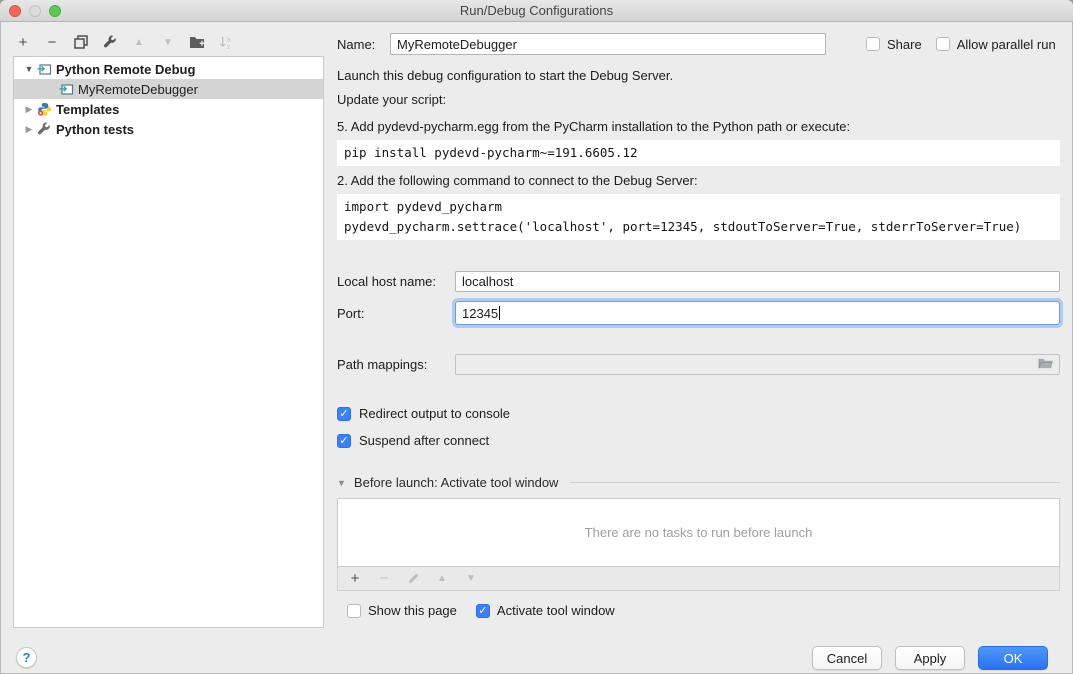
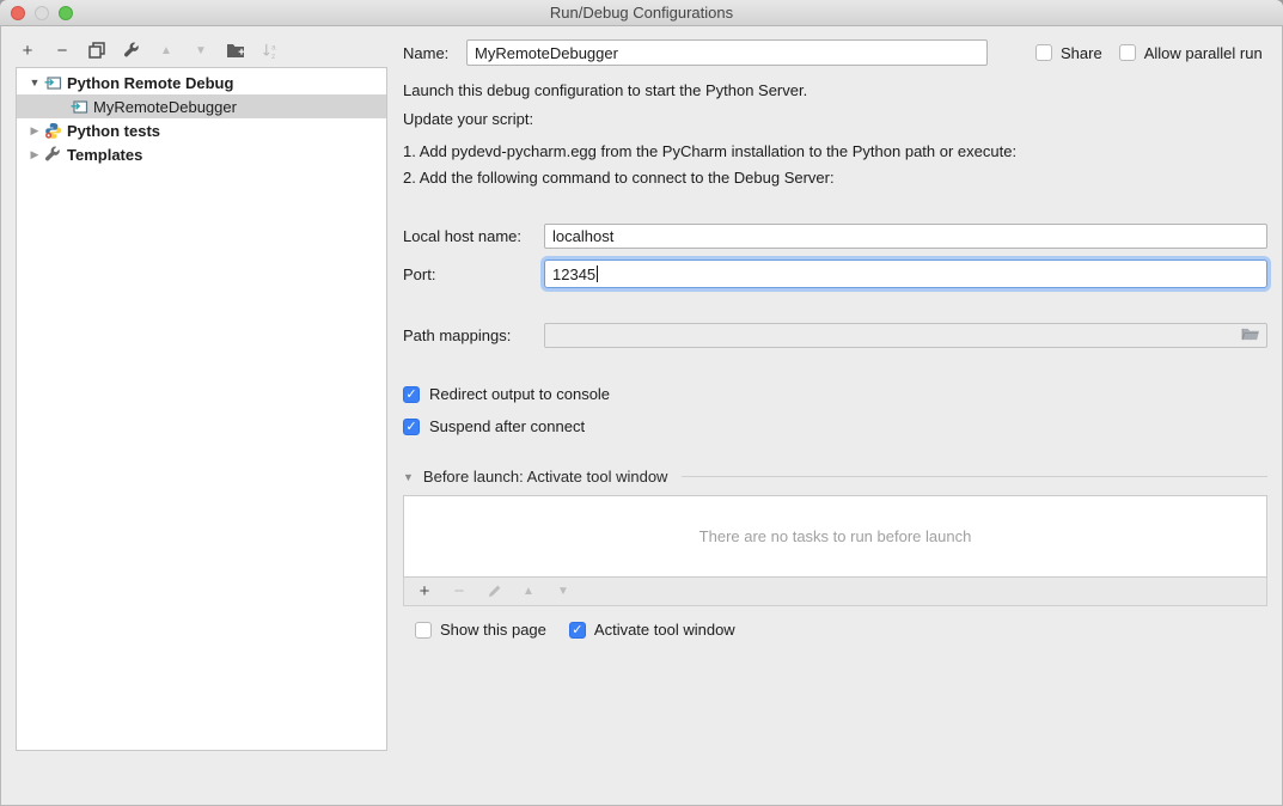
  Run/Debug Configurations
  +
  −
  ▲
  ▼
  ▼
  Python Remote Debug
  MyRemoteDebugger
  ▶
- Templates
+ Python tests
  ▶
- Python tests
+ Templates
  Name:
  MyRemoteDebugger
  Share
  Allow parallel run
- Launch this debug configuration to start the Debug Server.
+ Launch this debug configuration to start the Python Server.
  Update your script:
- 5. Add pydevd-pycharm.egg from the PyCharm installation to the Python path or execute:
+ 1. Add pydevd-pycharm.egg from the PyCharm installation to the Python path or execute:
- pip install pydevd-pycharm~=191.6605.12
  2. Add the following command to connect to the Debug Server:
- import pydevd_pycharm
- pydevd_pycharm.settrace('localhost', port=12345, stdoutToServer=True, stderrToServer=True)
  Local host name:
  localhost
  Port:
  12345
  Path mappings:
  ✓
  Redirect output to console
  ✓
  Suspend after connect
  ▼
  Before launch: Activate tool window
  There are no tasks to run before launch
  +
  −
  ▲
  ▼
  Show this page
  ✓
  Activate tool window
- ?
- Cancel
- Apply
- OK
